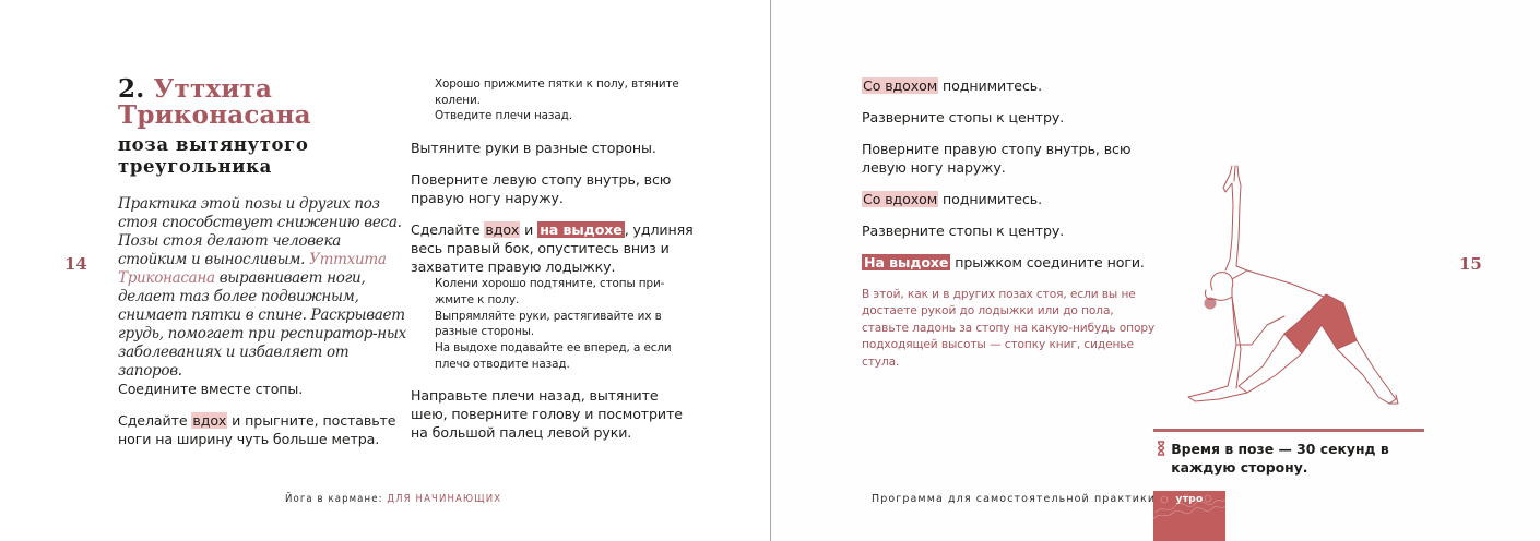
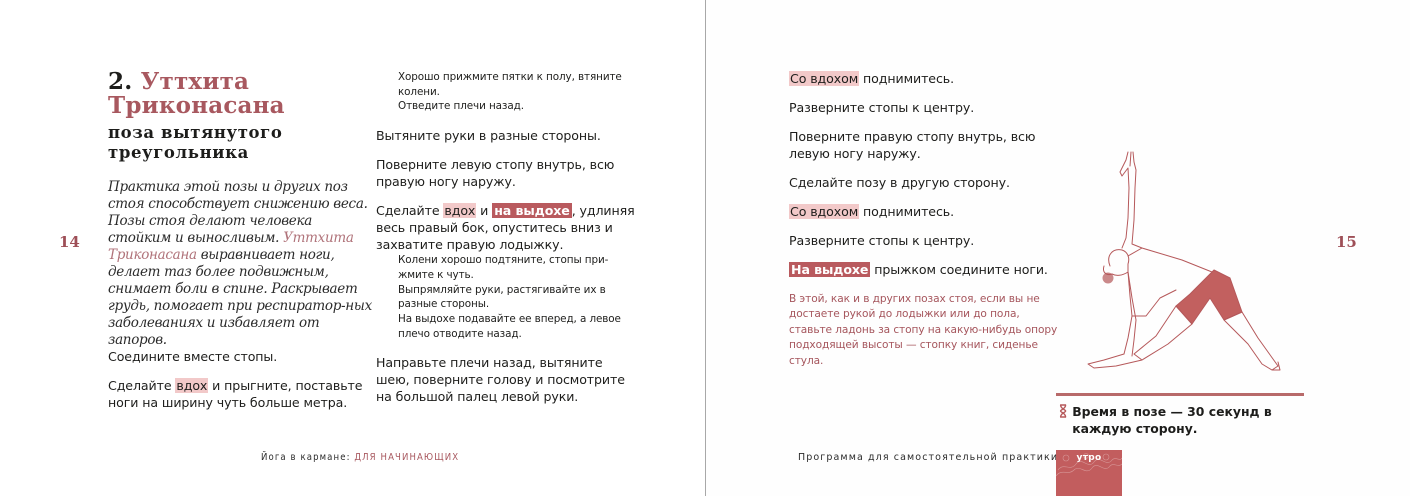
  14
  2. Уттхита
  Триконасана
  поза вытянутого
  треугольника
- Практика этой позы и других поз стоя способствует снижению веса. Позы стоя делают человека стойким и выносливым. Уттхита Триконасана выравнивает ноги, делает таз более подвижным, снимает пятки в спине. Раскрывает грудь, помогает при респиратор-ных заболеваниях и избавляет от запоров.
+ Практика этой позы и других поз стоя способствует снижению веса. Позы стоя делают человека стойким и выносливым. Уттхита Триконасана выравнивает ноги, делает таз более подвижным, снимает боли в спине. Раскрывает грудь, помогает при респиратор-ных заболеваниях и избавляет от запоров.
  Соедините вместе стопы.
  Сделайте вдох и прыгните, поставьте ноги на ширину чуть больше метра.
  Хорошо прижмите пятки к полу, втяните колени.
  Отведите плечи назад.
  Вытяните руки в разные стороны.
  Поверните левую стопу внутрь, всю правую ногу наружу.
  Сделайте вдох и на выдохе , удлиняя весь правый бок, опуститесь вниз и захватите правую лодыжку.
- Колени хорошо подтяните, стопы при-жмите к полу.
+ Колени хорошо подтяните, стопы при-жмите к чуть.
  Выпрямляйте руки, растягивайте их в разные стороны.
- На выдохе подавайте ее вперед, а если плечо отводите назад.
+ На выдохе подавайте ее вперед, а левое плечо отводите назад.
  Направьте плечи назад, вытяните шею, поверните голову и посмотрите на большой палец левой руки.
  Йога в кармане: ДЛЯ НАЧИНАЮЩИХ
  Со вдохом поднимитесь.
  Разверните стопы к центру.
  Поверните правую стопу внутрь, всю левую ногу наружу.
+ Сделайте позу в другую сторону.
  Со вдохом поднимитесь.
  Разверните стопы к центру.
  На выдохе прыжком соедините ноги.
  В этой, как и в других позах стоя, если вы не достаете рукой до лодыжки или до пола, ставьте ладонь за стопу на какую-нибудь опору подходящей высоты — стопку книг, сиденье стула.
  15
  Время в позе — 30 секунд в каждую сторону.
  Программа для самостоятельной практики
  утро
